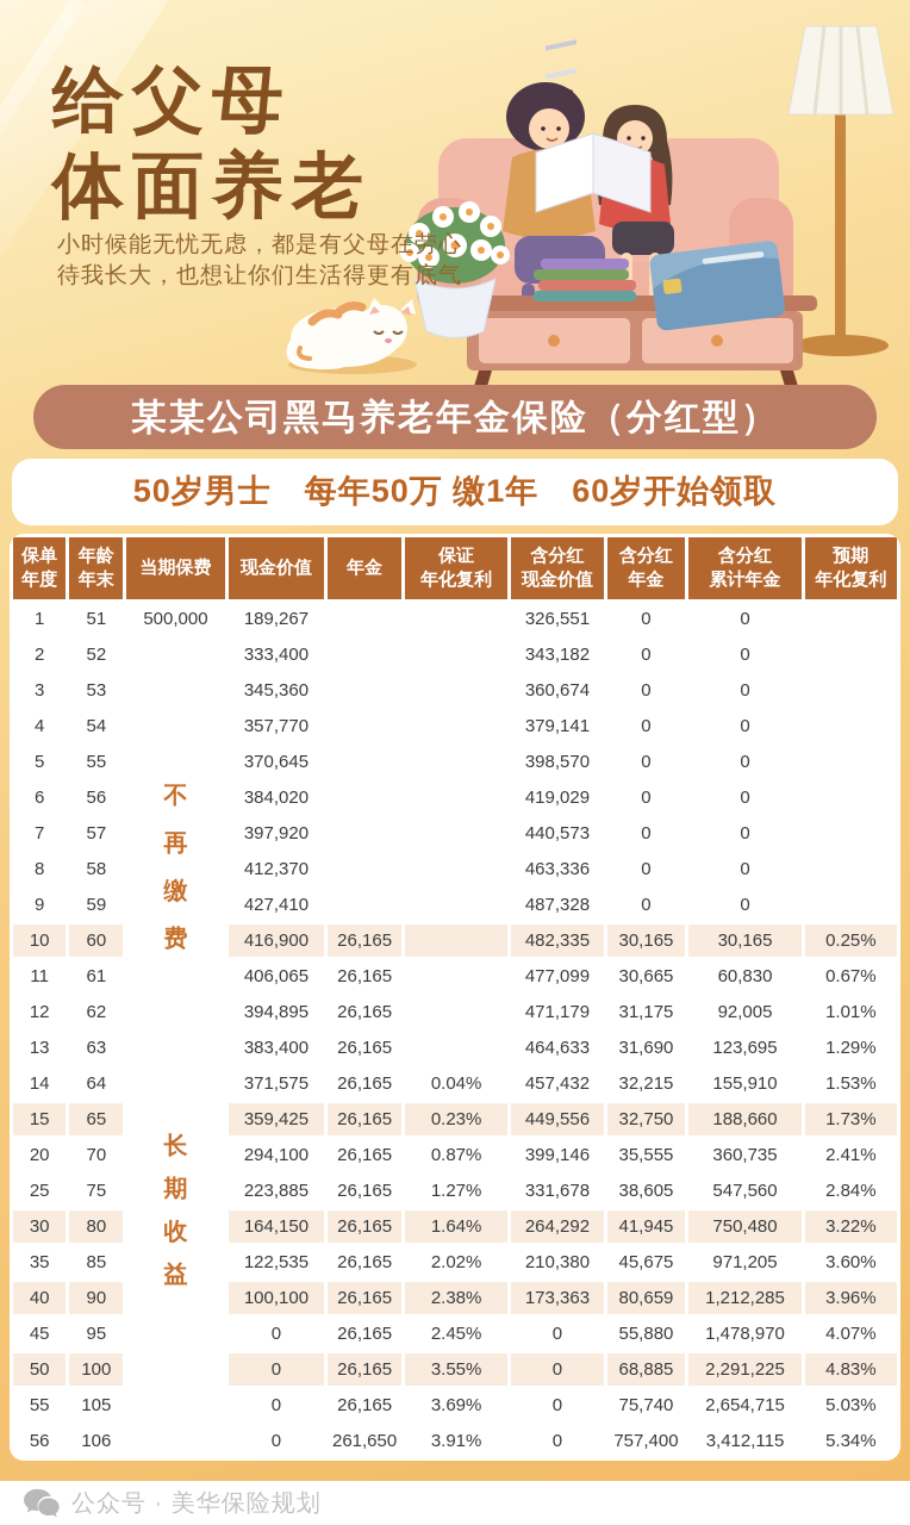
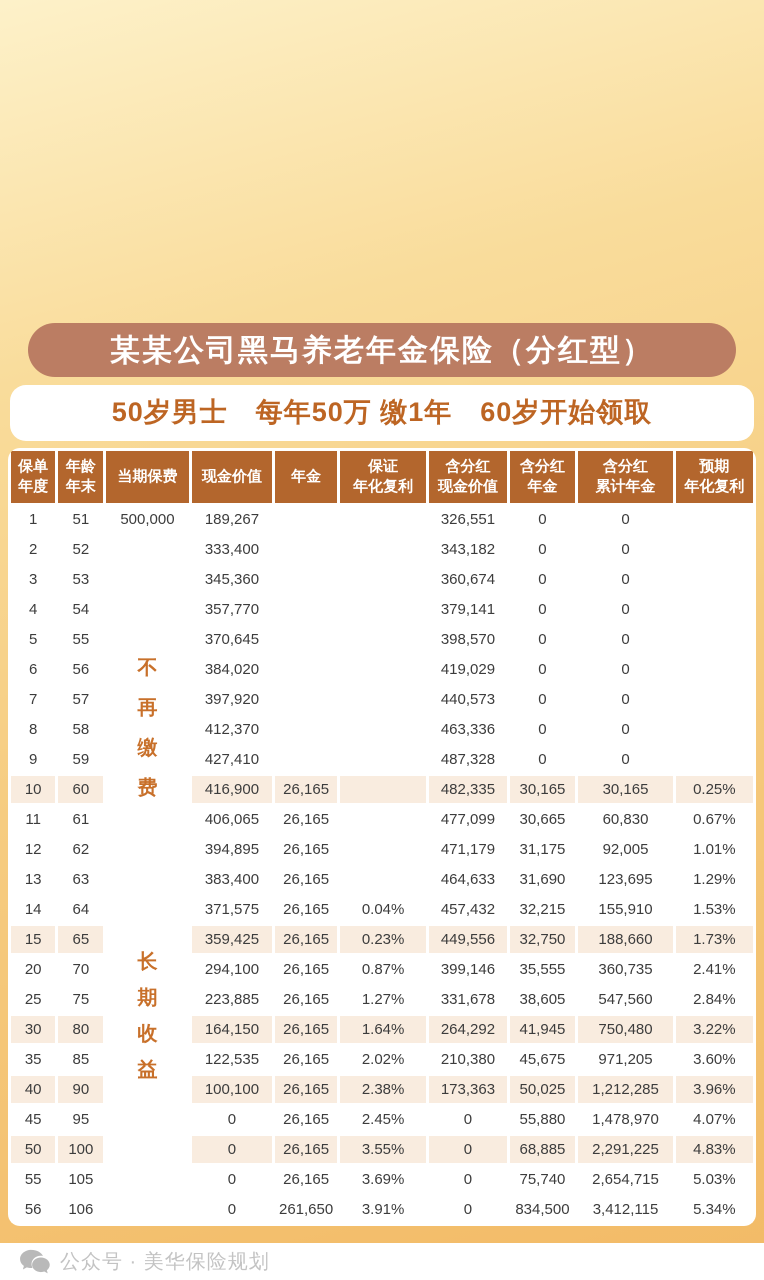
- 给父母
- 体面养老
- 小时候能无忧无虑，都是有父母在劳心
- 待我长大，也想让你们生活得更有底气
  某某公司黑马养老年金保险（分红型）
  50岁男士 每年50万 缴1年 60岁开始领取
  保单 年度	年龄 年末	当期保费	现金价值	年金	保证 年化复利	含分红 现金价值	含分红 年金	含分红 累计年金	预期 年化复利
  1	51	500,000	189,267			326,551	0	0
  2	52	不 再 缴 费长 期 收 益	333,400			343,182	0	0
  3	53	345,360			360,674	0	0
  4	54	357,770			379,141	0	0
  5	55	370,645			398,570	0	0
  6	56	384,020			419,029	0	0
  7	57	397,920			440,573	0	0
  8	58	412,370			463,336	0	0
  9	59	427,410			487,328	0	0
  10	60	416,900	26,165		482,335	30,165	30,165	0.25%
  11	61	406,065	26,165		477,099	30,665	60,830	0.67%
  12	62	394,895	26,165		471,179	31,175	92,005	1.01%
  13	63	383,400	26,165		464,633	31,690	123,695	1.29%
  14	64	371,575	26,165	0.04%	457,432	32,215	155,910	1.53%
  15	65	359,425	26,165	0.23%	449,556	32,750	188,660	1.73%
  20	70	294,100	26,165	0.87%	399,146	35,555	360,735	2.41%
  25	75	223,885	26,165	1.27%	331,678	38,605	547,560	2.84%
  30	80	164,150	26,165	1.64%	264,292	41,945	750,480	3.22%
  35	85	122,535	26,165	2.02%	210,380	45,675	971,205	3.60%
- 40	90	100,100	26,165	2.38%	173,363	80,659	1,212,285	3.96%
+ 40	90	100,100	26,165	2.38%	173,363	50,025	1,212,285	3.96%
  45	95	0	26,165	2.45%	0	55,880	1,478,970	4.07%
  50	100	0	26,165	3.55%	0	68,885	2,291,225	4.83%
  55	105	0	26,165	3.69%	0	75,740	2,654,715	5.03%
- 56	106	0	261,650	3.91%	0	757,400	3,412,115	5.34%
+ 56	106	0	261,650	3.91%	0	834,500	3,412,115	5.34%
  公众号 · 美华保险规划
